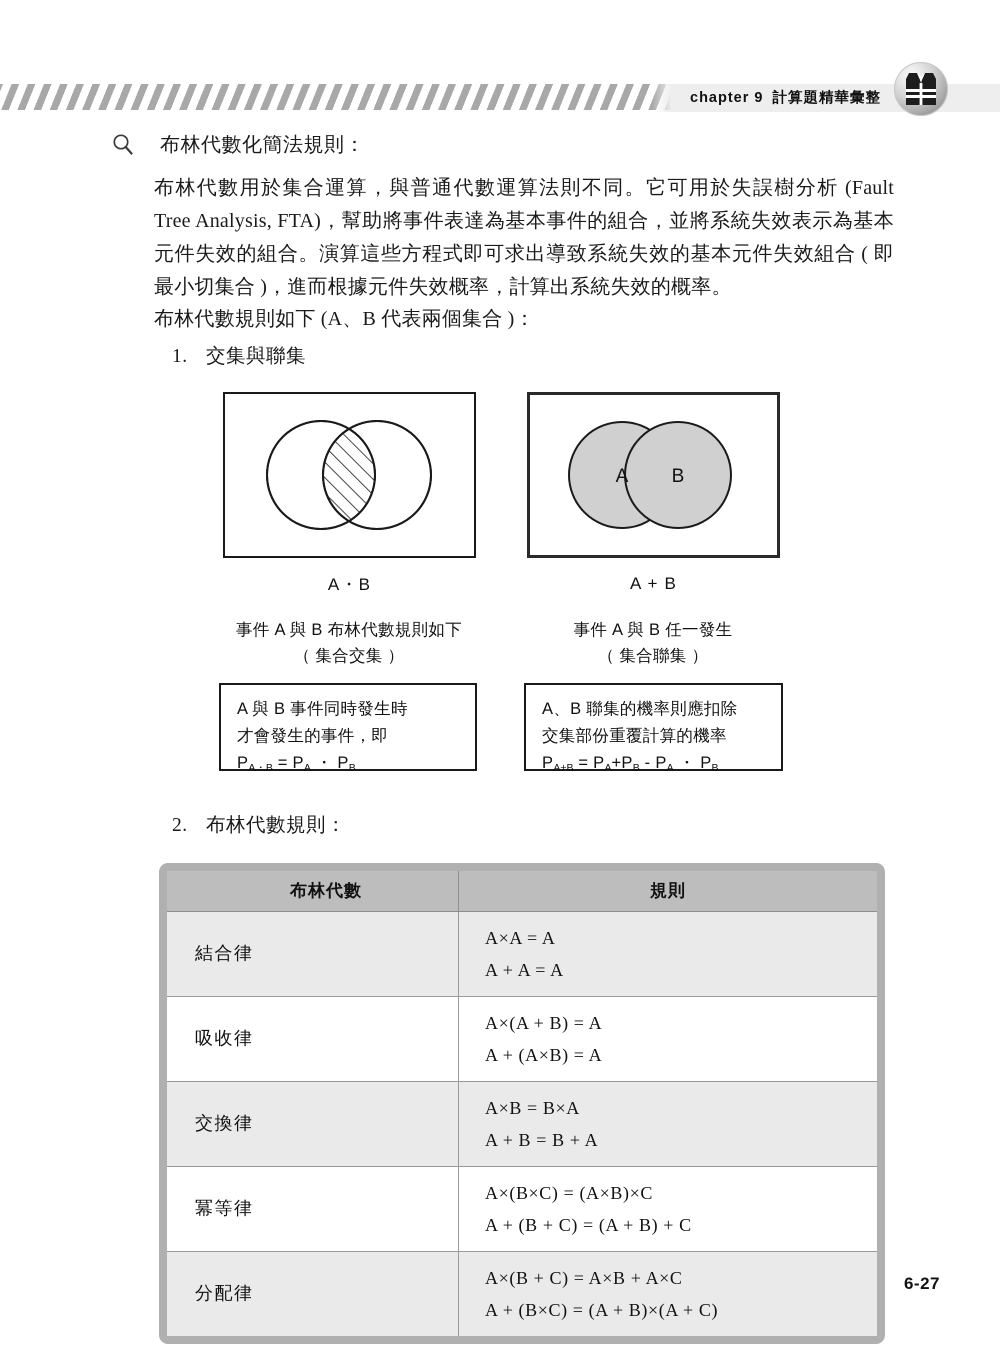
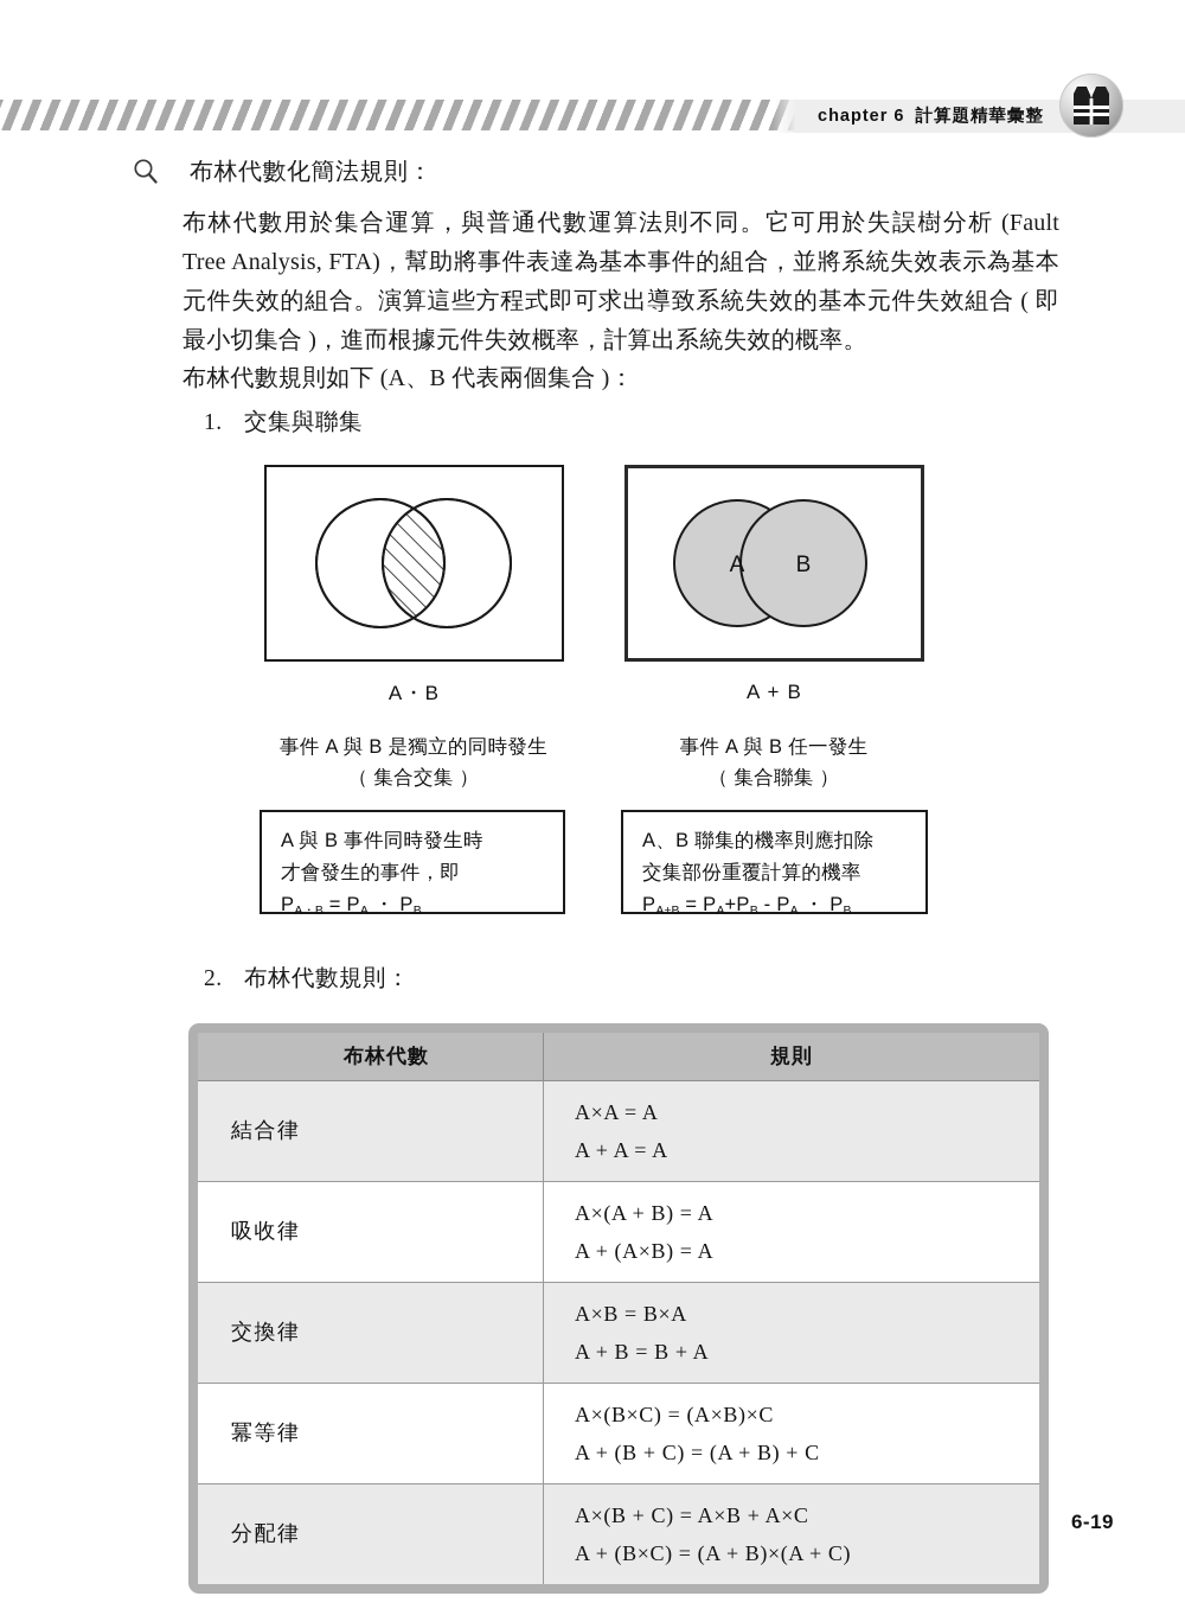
- chapter 9 計算題精華彙整
+ chapter 6 計算題精華彙整
  布林代數化簡法規則：
  布林代數用於集合運算，與普通代數運算法則不同。它可用於失誤樹分析 (Fault Tree Analysis, FTA)，幫助將事件表達為基本事件的組合，並將系統失效表示為基本元件失效的組合。演算這些方程式即可求出導致系統失效的基本元件失效組合 ( 即最小切集合 )，進而根據元件失效概率，計算出系統失效的概率。
  布林代數規則如下 (A、B 代表兩個集合 )：
  1. 交集與聯集
  A・B
  A
  B
  A + B
- 事件 A 與 B 布林代數規則如下
+ 事件 A 與 B 是獨立的同時發生
  （ 集合交集 ）
  事件 A 與 B 任一發生
  （ 集合聯集 ）
  A 與 B 事件同時發生時
  才會發生的事件，即
  PA・B = PA ・ PB
  A、B 聯集的機率則應扣除
  交集部份重覆計算的機率
  PA+B = PA+PB - PA ・ PB
  2. 布林代數規則：
  布林代數	規則
  結合律	A×A = A A + A = A
  吸收律	A×(A + B) = A A + (A×B) = A
  交換律	A×B = B×A A + B = B + A
  冪等律	A×(B×C) = (A×B)×C A + (B + C) = (A + B) + C
  分配律	A×(B + C) = A×B + A×C A + (B×C) = (A + B)×(A + C)
- 6-27
+ 6-19
